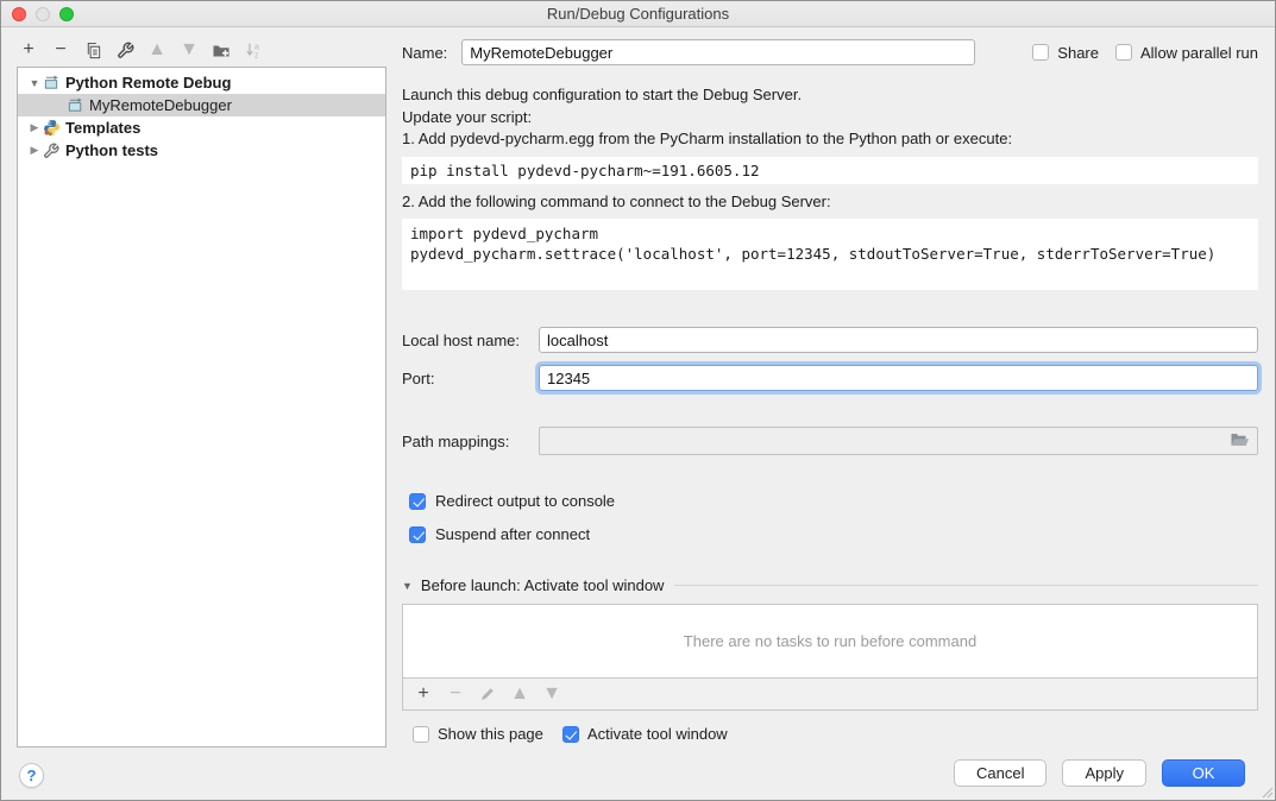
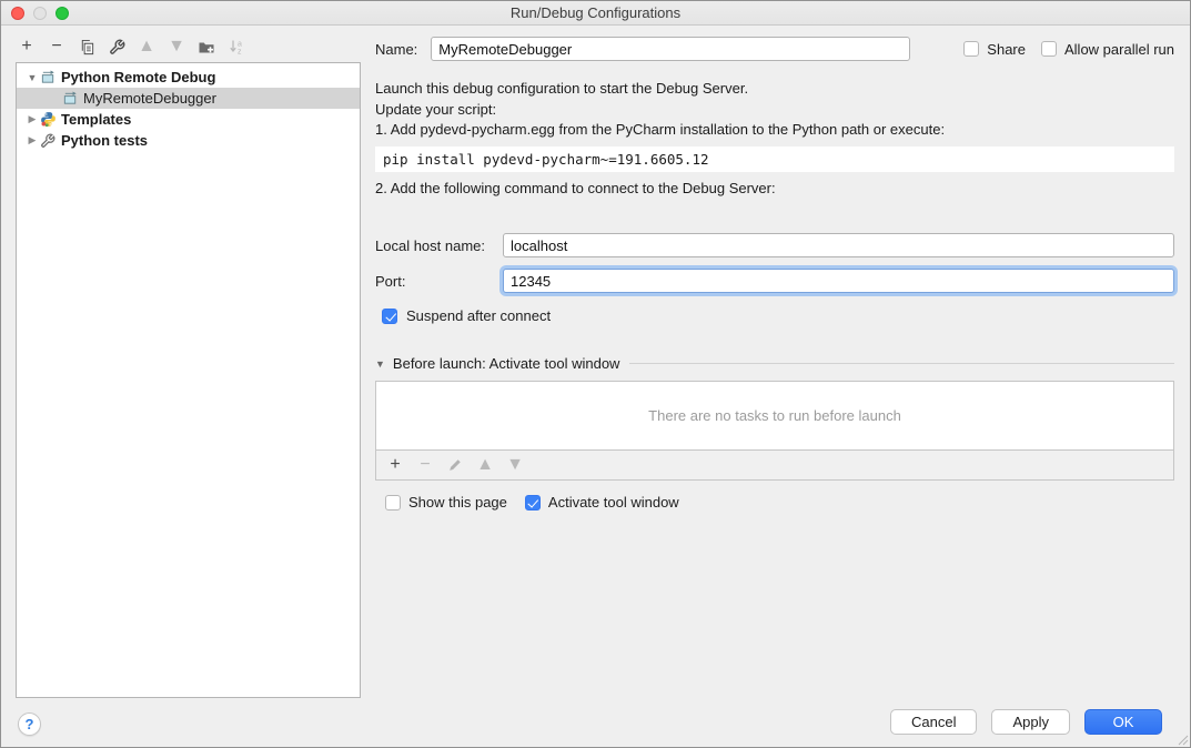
  Run/Debug Configurations
  +
  −
  ▲
  ▼
  ▼
  Python Remote Debug
  MyRemoteDebugger
  ▶
  Templates
  ▶
  Python tests
  ?
  Name:
  MyRemoteDebugger
  Share
  Allow parallel run
  Launch this debug configuration to start the Debug Server.
  Update your script:
  1. Add pydevd-pycharm.egg from the PyCharm installation to the Python path or execute:
  pip install pydevd-pycharm~=191.6605.12
  2. Add the following command to connect to the Debug Server:
- import pydevd_pycharm
- pydevd_pycharm.settrace('localhost', port=12345, stdoutToServer=True, stderrToServer=True)
  Local host name:
  localhost
  Port:
  12345
- Path mappings:
- Redirect output to console
  Suspend after connect
  ▼
  Before launch: Activate tool window
- There are no tasks to run before command
+ There are no tasks to run before launch
  +
  −
  ▲
  ▼
  Show this page
  Activate tool window
  Cancel
  Apply
  OK
